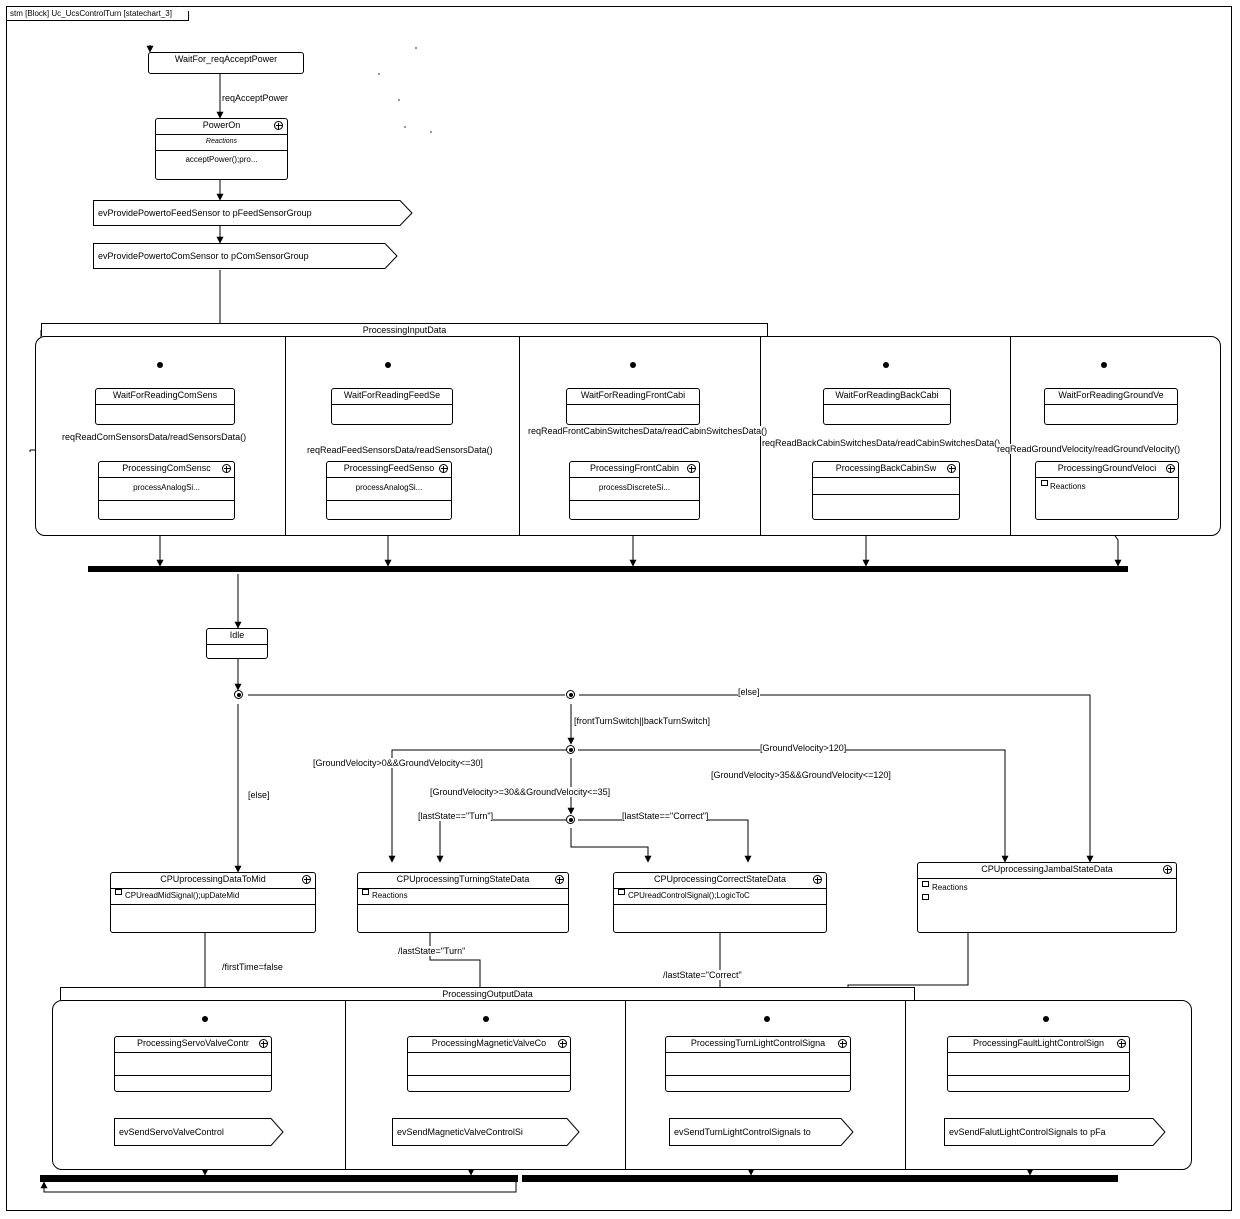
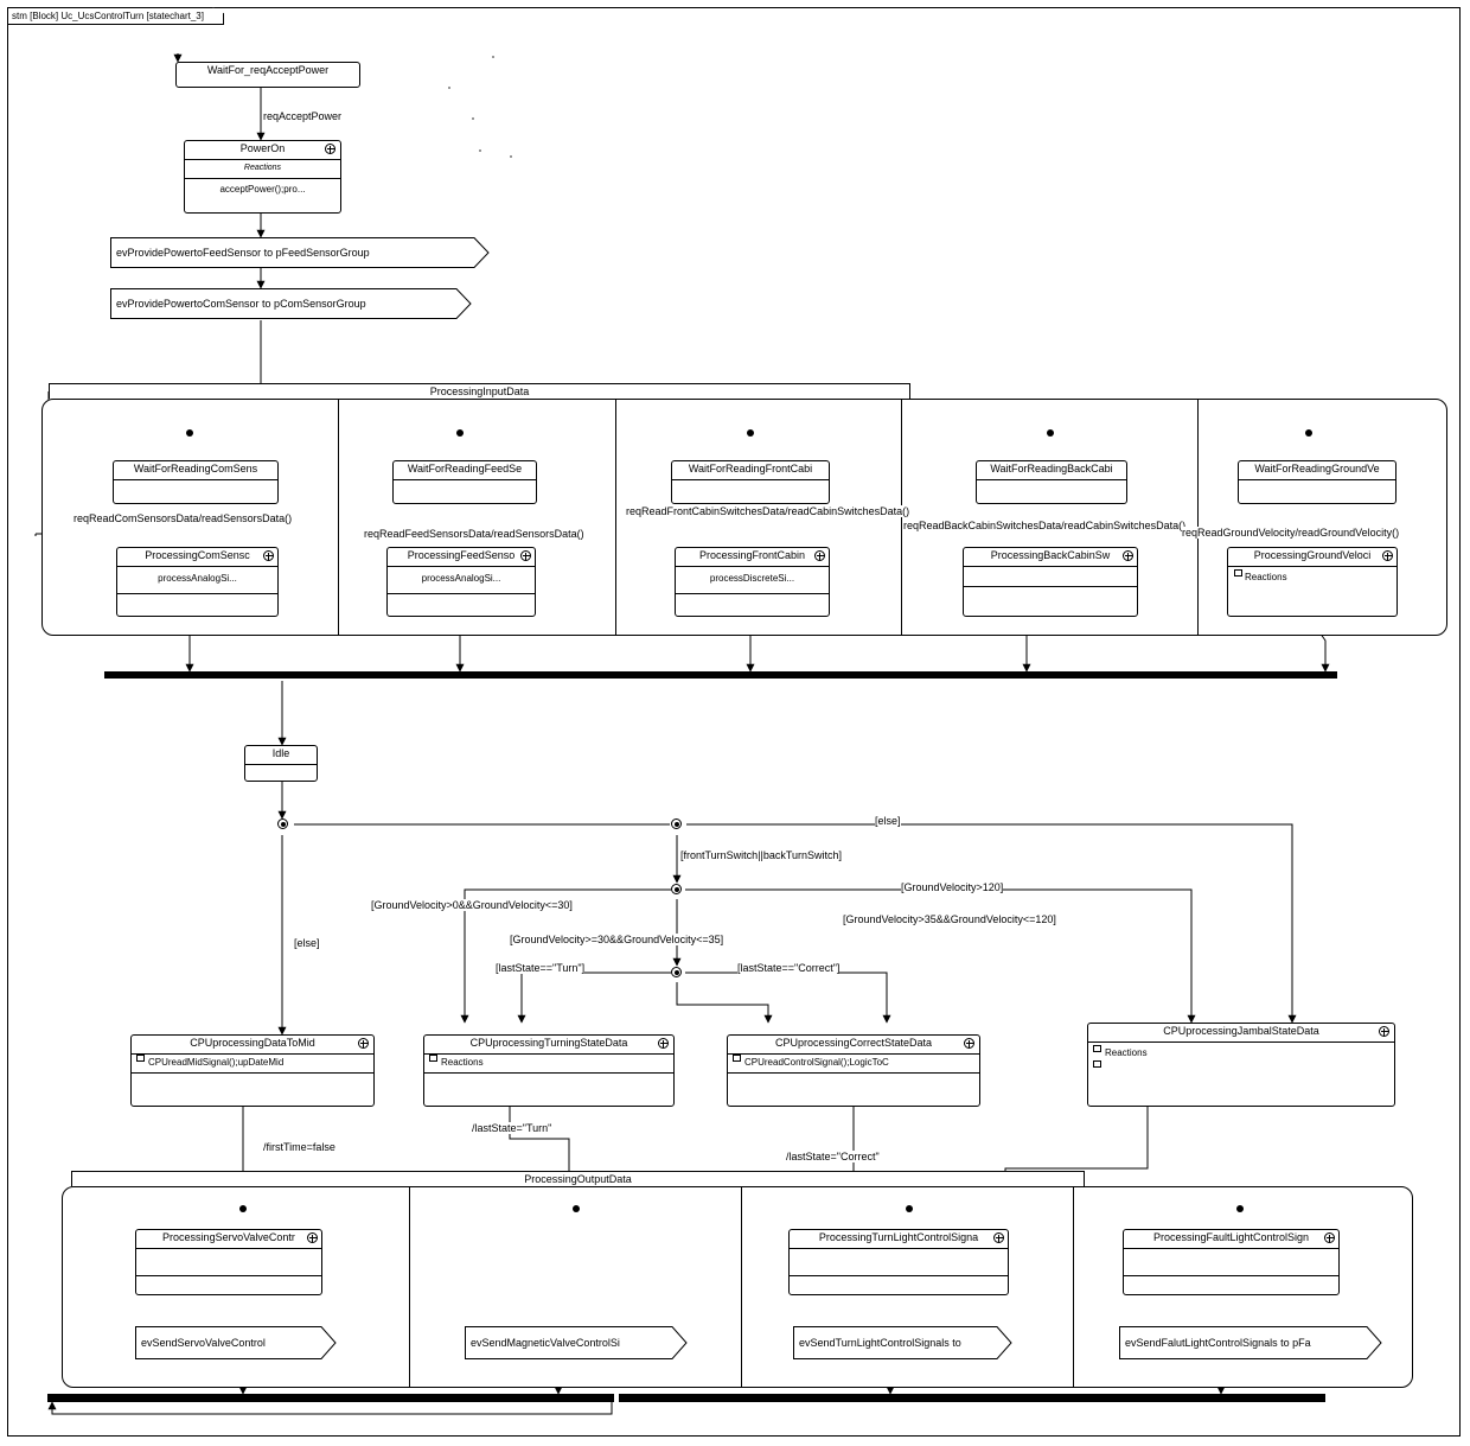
  stm [Block] Uc_UcsControlTurn [statechart_3]
  WaitFor_reqAcceptPower
  reqAcceptPower
  PowerOn
  acceptPower();pro...
  evProvidePowertoFeedSensor to pFeedSensorGroup
  evProvidePowertoComSensor to pComSensorGroup
  ProcessingInputData
  WaitForReadingComSens
  WaitForReadingFeedSe
  WaitForReadingFrontCabi
  WaitForReadingBackCabi
  WaitForReadingGroundVe
  reqReadComSensorsData/readSensorsData()
  reqReadFeedSensorsData/readSensorsData()
  reqReadFrontCabinSwitchesData/readCabinSwitchesData()
  reqReadBackCabinSwitchesData/readCabinSwitchesData()
  reqReadGroundVelocity/readGroundVelocity()
  ProcessingComSensc
  processAnalogSi...
  ProcessingFeedSenso
  processAnalogSi...
  ProcessingFrontCabin
  processDiscreteSi...
  ProcessingBackCabinSw
  ProcessingGroundVeloci
  Reactions
  Idle
  [else]
  [frontTurnSwitch||backTurnSwitch]
  [GroundVelocity>0&&GroundVelocity<=30]
  [GroundVelocity>120]
  [GroundVelocity>35&&GroundVelocity<=120]
  [GroundVelocity>=30&&GroundVelocity<=35]
  [lastState=="Turn"]
  [lastState=="Correct"]
  [else]
  CPUprocessingDataToMid
  CPUreadMidSignal();upDateMid
  CPUprocessingTurningStateData
  Reactions
  CPUprocessingCorrectStateData
  CPUreadControlSignal();LogicToC
  CPUprocessingJambalStateData
  Reactions
  /firstTime=false
  /lastState="Turn"
  /lastState="Correct"
  ProcessingOutputData
  ProcessingServoValveContr
- ProcessingMagneticValveCo
  ProcessingTurnLightControlSigna
  ProcessingFaultLightControlSign
  evSendServoValveControl
  evSendMagneticValveControlSi
  evSendTurnLightControlSignals to
  evSendFalutLightControlSignals to pFa
